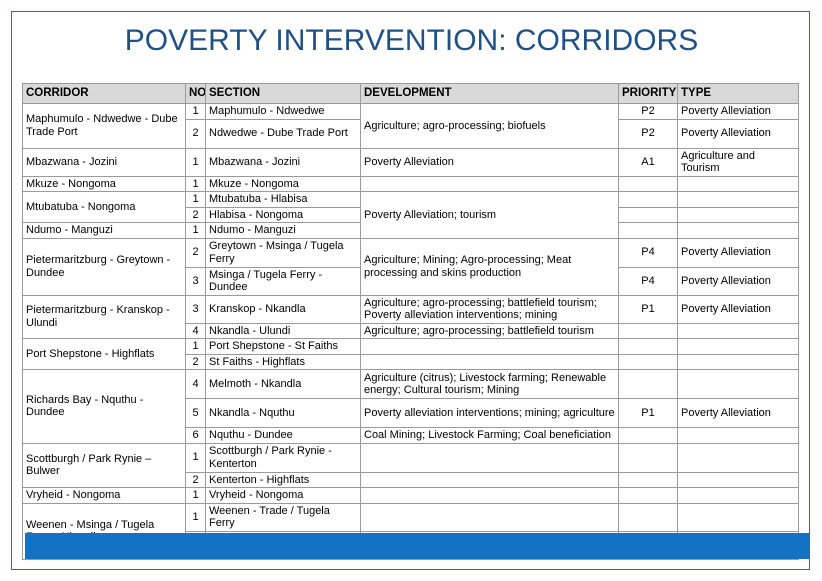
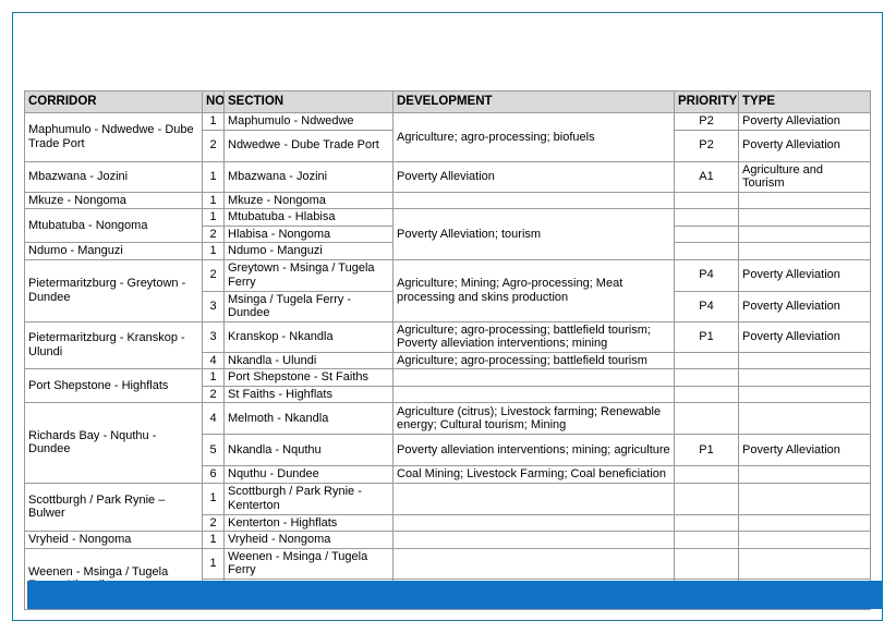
- POVERTY INTERVENTION: CORRIDORS
  CORRIDOR	NO	SECTION	DEVELOPMENT	PRIORITY	TYPE
  Maphumulo - Ndwedwe - Dube Trade Port	1	Maphumulo - Ndwedwe	Agriculture; agro-processing; biofuels	P2	Poverty Alleviation
  2	Ndwedwe - Dube Trade Port	P2	Poverty Alleviation
  Mbazwana - Jozini	1	Mbazwana - Jozini	Poverty Alleviation	A1	Agriculture and Tourism
  Mkuze - Nongoma	1	Mkuze - Nongoma
  Mtubatuba - Nongoma	1	Mtubatuba - Hlabisa	Poverty Alleviation; tourism
  2	Hlabisa - Nongoma
  Ndumo - Manguzi	1	Ndumo - Manguzi
  Pietermaritzburg - Greytown - Dundee	2	Greytown - Msinga / Tugela Ferry	Agriculture; Mining; Agro-processing; Meat processing and skins production	P4	Poverty Alleviation
  3	Msinga / Tugela Ferry - Dundee	P4	Poverty Alleviation
  Pietermaritzburg - Kranskop - Ulundi	3	Kranskop - Nkandla	Agriculture; agro-processing; battlefield tourism; Poverty alleviation interventions; mining	P1	Poverty Alleviation
  4	Nkandla - Ulundi	Agriculture; agro-processing; battlefield tourism
  Port Shepstone - Highflats	1	Port Shepstone - St Faiths
  2	St Faiths - Highflats
  Richards Bay - Nquthu - Dundee	4	Melmoth - Nkandla	Agriculture (citrus); Livestock farming; Renewable energy; Cultural tourism; Mining
  5	Nkandla - Nquthu	Poverty alleviation interventions; mining; agriculture	P1	Poverty Alleviation
  6	Nquthu - Dundee	Coal Mining; Livestock Farming; Coal beneficiation
  Scottburgh / Park Rynie – Bulwer	1	Scottburgh / Park Rynie - Kenterton
  2	Kenterton - Highflats
  Vryheid - Nongoma	1	Vryheid - Nongoma
- Weenen - Msinga / Tugela	1	Weenen - Trade / Tugela Ferry
+ Weenen - Msinga / Tugela	1	Weenen - Msinga / Tugela Ferry
